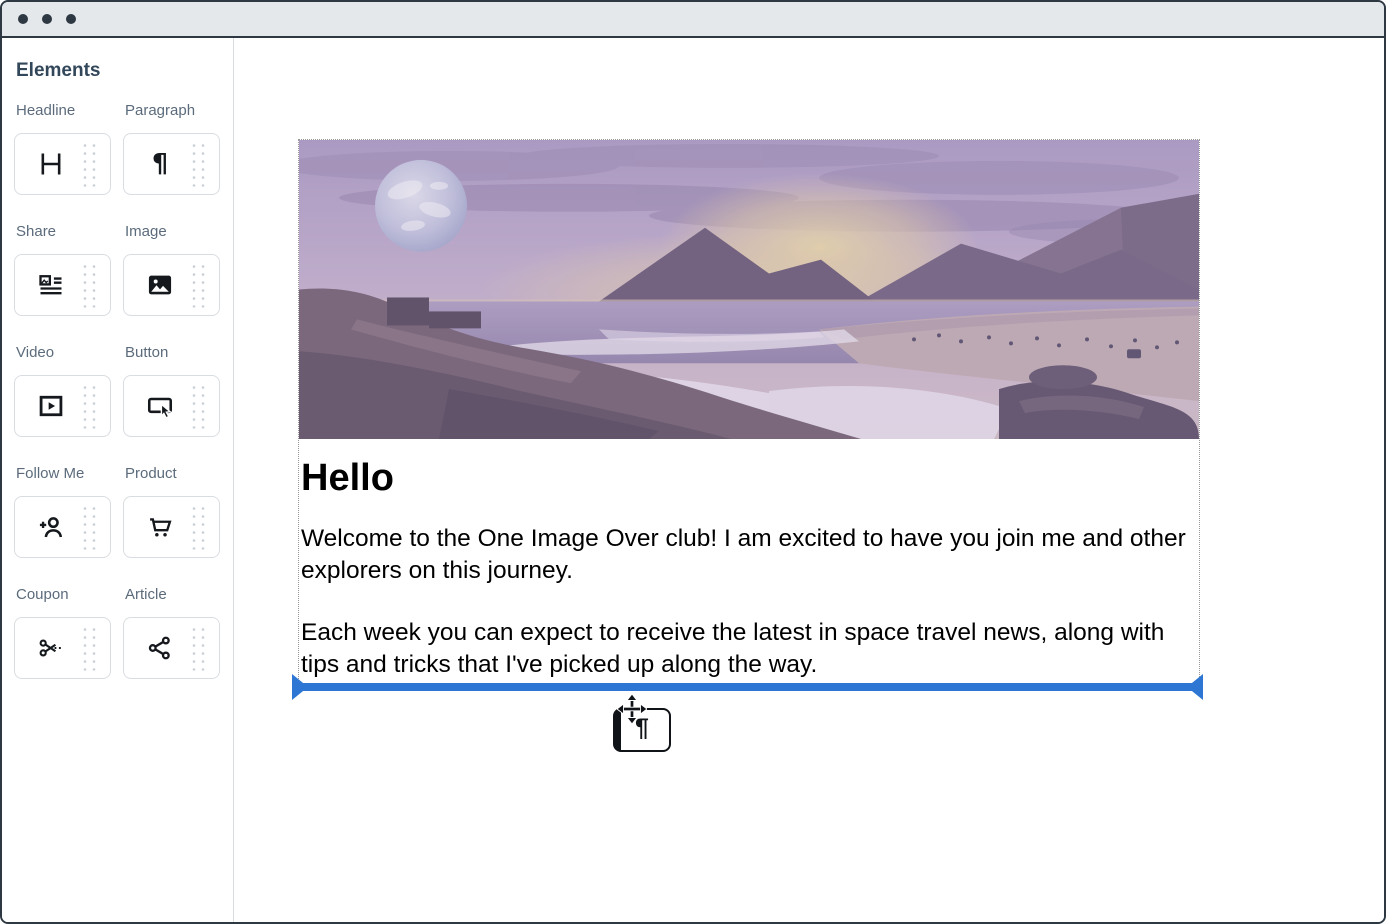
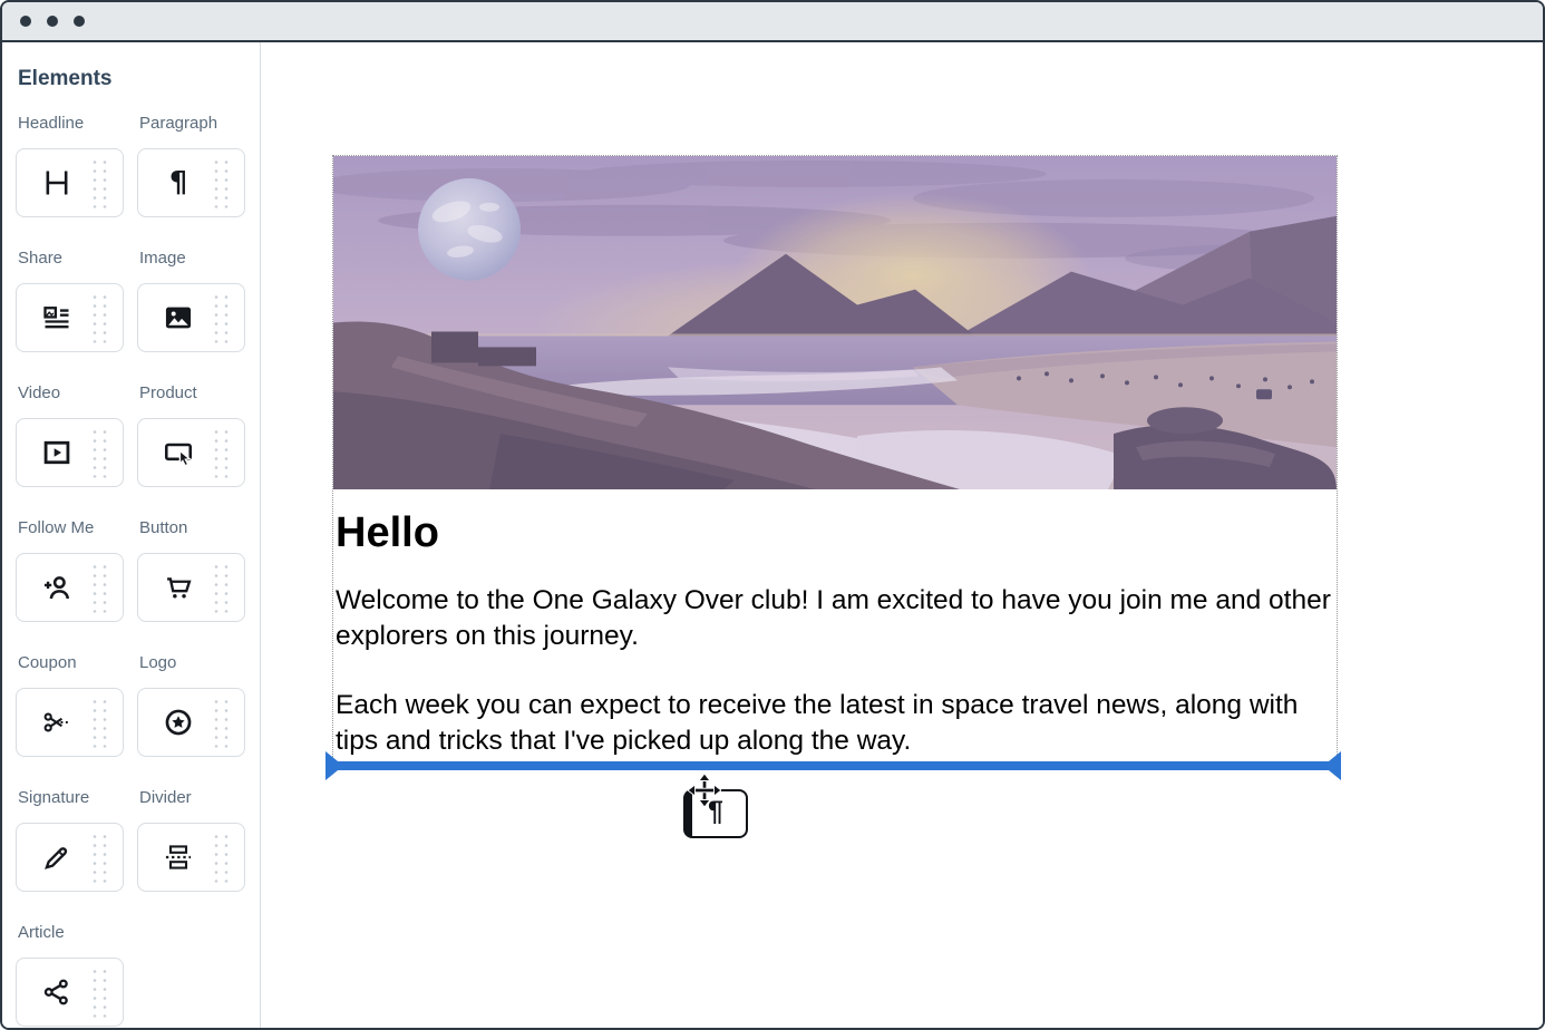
  Elements
  Headline
  Paragraph
  ¶
  Share
  Image
  Video
- Button
+ Product
  Follow Me
- Product
+ Button
  Coupon
+ Logo
+ Signature
+ Divider
  Article
  Hello
- Welcome to the One Image Over club! I am excited to have you join me and other explorers on this journey.
+ Welcome to the One Galaxy Over club! I am excited to have you join me and other explorers on this journey.
  Each week you can expect to receive the latest in space travel news, along with tips and tricks that I've picked up along the way.
  ¶
